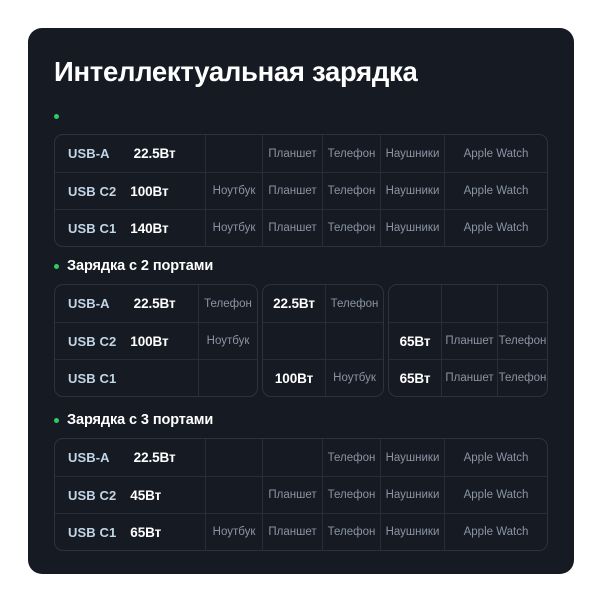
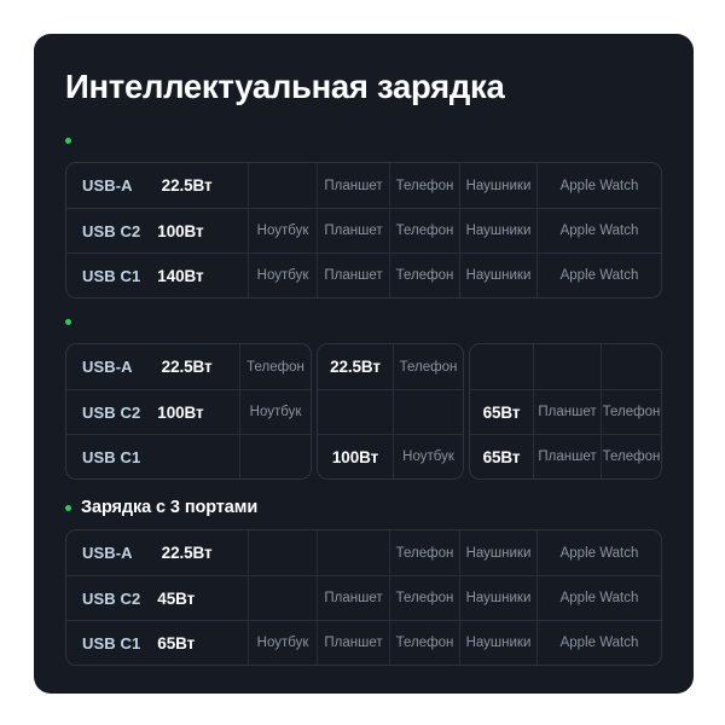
  Интеллектуальная зарядка
  USB-A
  22.5Вт
  Планшет
  Телефон
  Наушники
  Apple Watch
  USB C2
  100Вт
  Ноутбук
  Планшет
  Телефон
  Наушники
  Apple Watch
  USB C1
  140Вт
  Ноутбук
  Планшет
  Телефон
  Наушники
  Apple Watch
- Зарядка с 2 портами
  USB-A
  22.5Вт
  Телефон
  USB C2
  100Вт
  Ноутбук
  USB C1
  22.5Вт
  Телефон
  100Вт
  Ноутбук
  65Вт
  Планшет
  Телефон
  65Вт
  Планшет
  Телефон
  Зарядка с 3 портами
  USB-A
  22.5Вт
  Телефон
  Наушники
  Apple Watch
  USB C2
  45Вт
  Планшет
  Телефон
  Наушники
  Apple Watch
  USB C1
  65Вт
  Ноутбук
  Планшет
  Телефон
  Наушники
  Apple Watch
